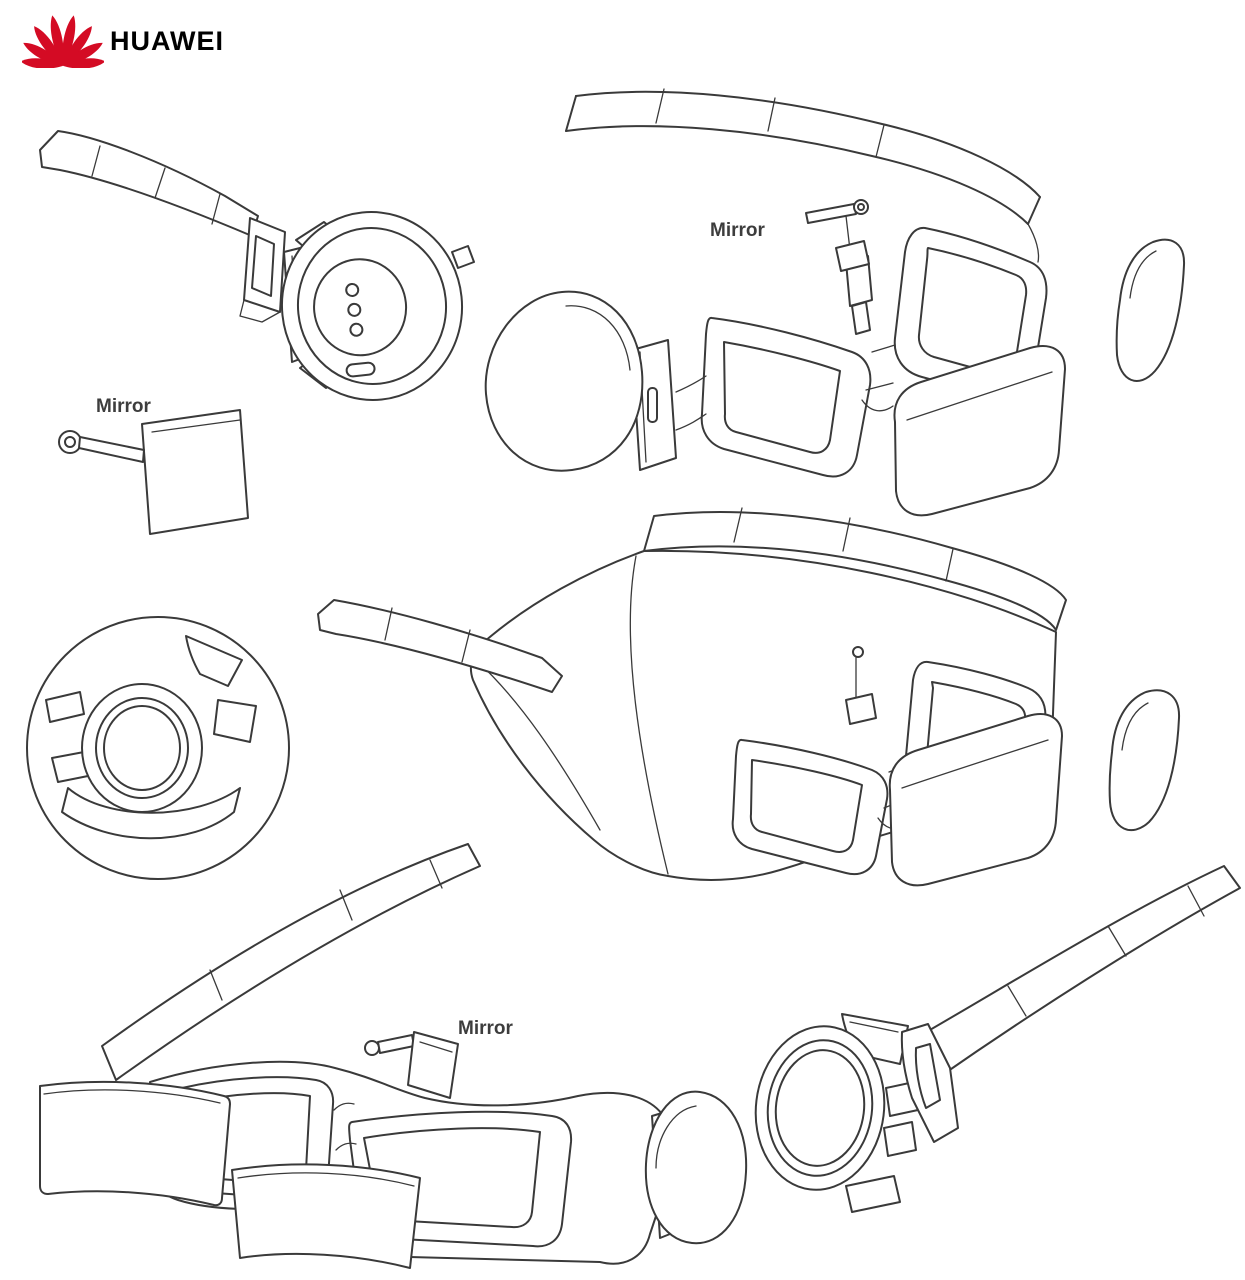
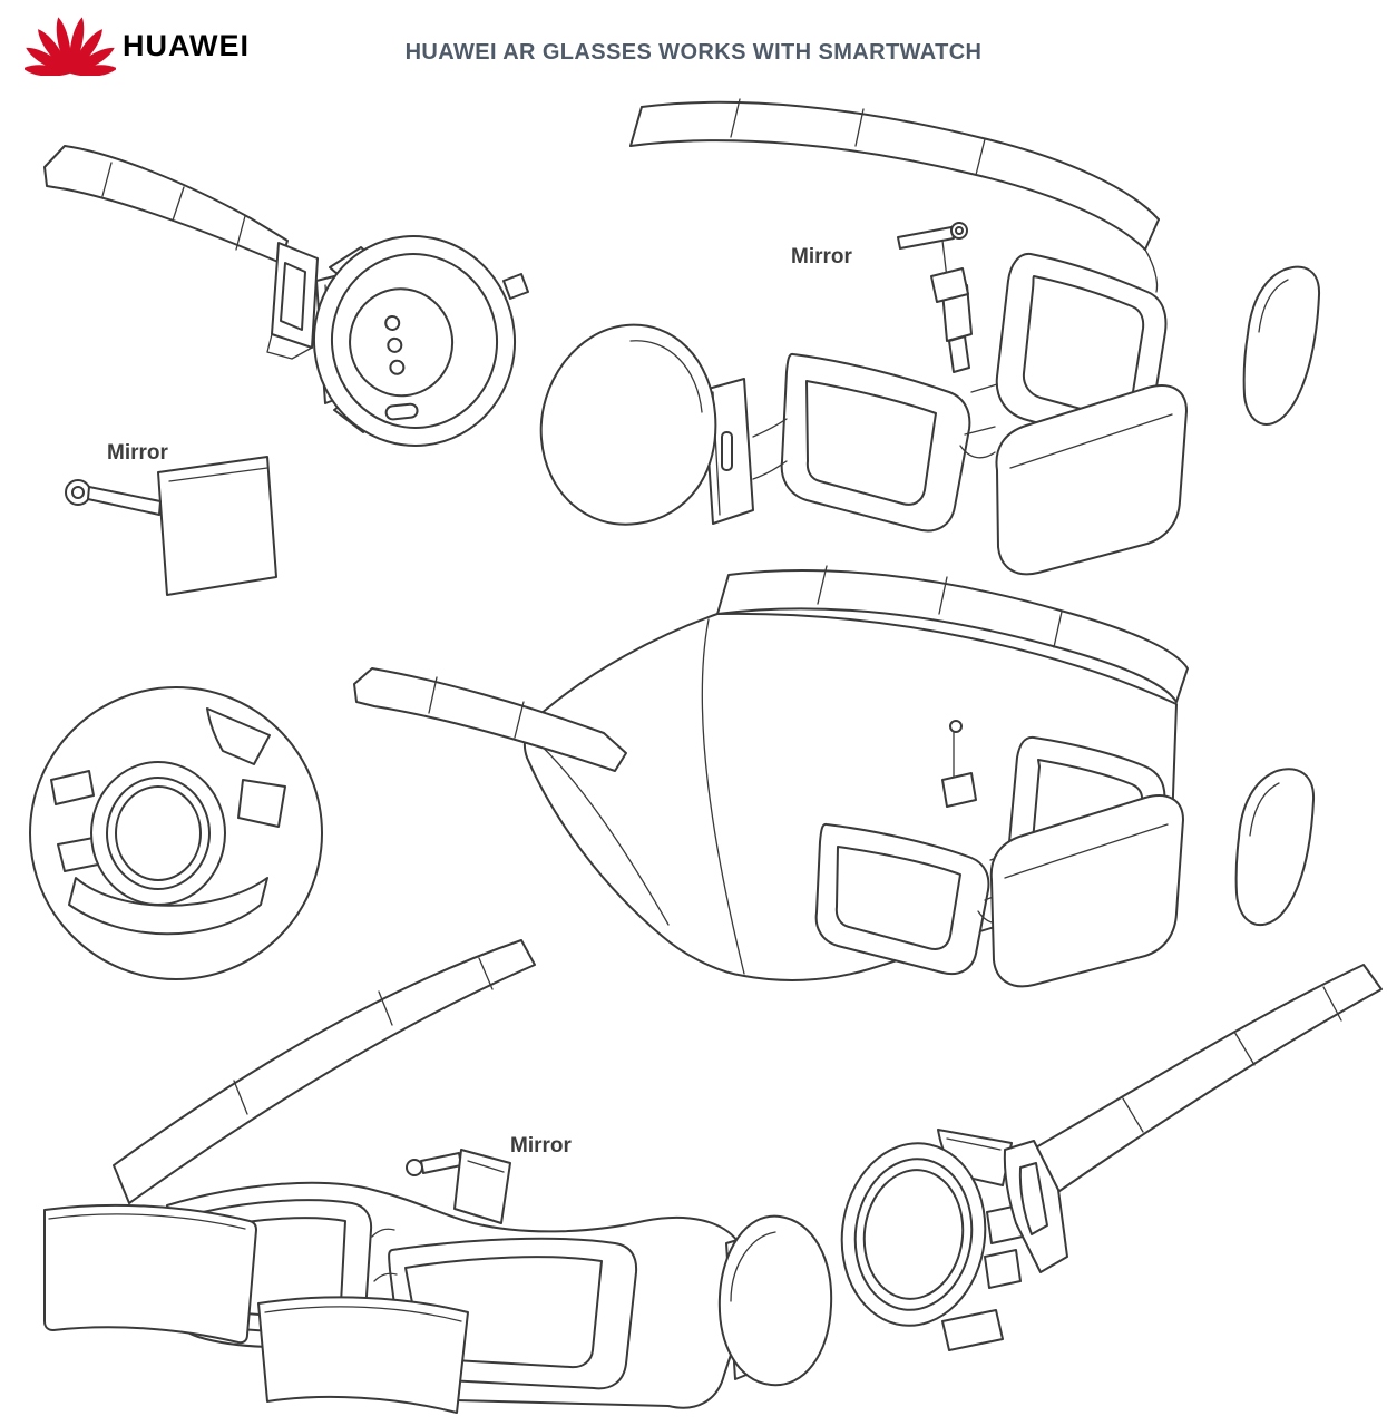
  HUAWEI
+ HUAWEI AR GLASSES WORKS WITH SMARTWATCH
  Mirror
  Mirror
  Mirror
